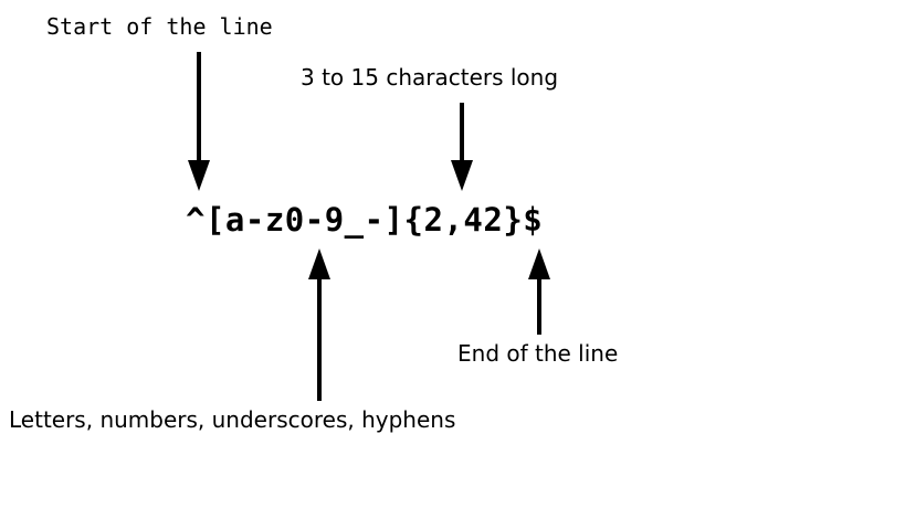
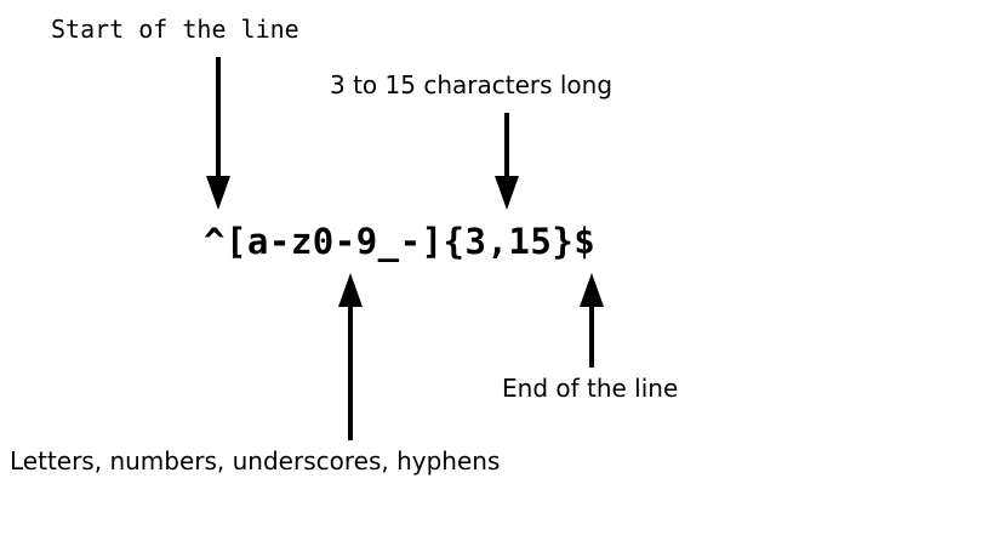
  Start of the line
  3 to 15 characters long
  Letters, numbers, underscores, hyphens
  End of the line
- ^[a-z0-9_-]{2,42}$
+ ^[a-z0-9_-]{3,15}$
